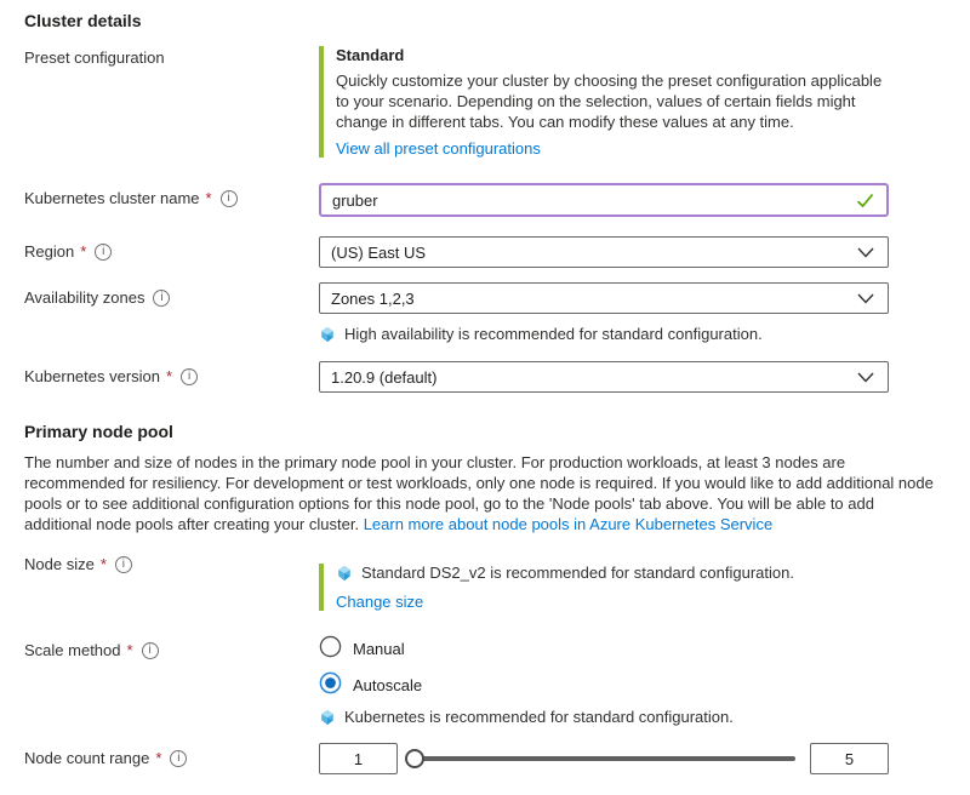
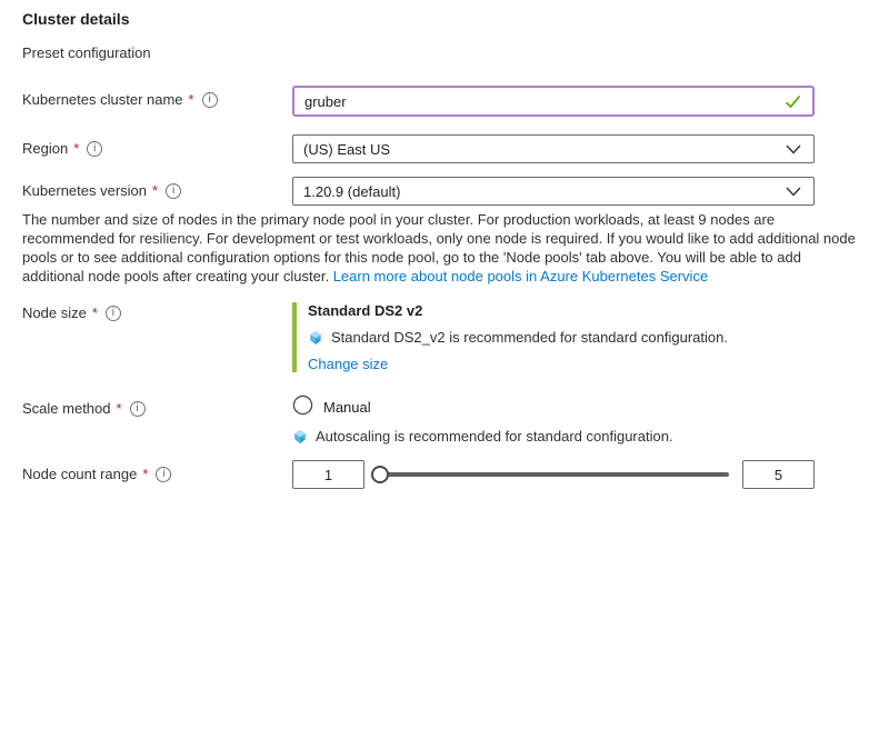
  Cluster details
  Preset configuration
- Standard
- Quickly customize your cluster by choosing the preset configuration applicable to your scenario. Depending on the selection, values of certain fields might change in different tabs. You can modify these values at any time.
- View all preset configurations
  Kubernetes cluster name
  *
  gruber
  Region
  *
  (US) East US
- Availability zones
- Zones 1,2,3
- High availability is recommended for standard configuration.
  Kubernetes version
  *
  1.20.9 (default)
- Primary node pool
- The number and size of nodes in the primary node pool in your cluster. For production workloads, at least 3 nodes are recommended for resiliency. For development or test workloads, only one node is required. If you would like to add additional node pools or to see additional configuration options for this node pool, go to the 'Node pools' tab above. You will be able to add additional node pools after creating your cluster. Learn more about node pools in Azure Kubernetes Service
+ The number and size of nodes in the primary node pool in your cluster. For production workloads, at least 9 nodes are recommended for resiliency. For development or test workloads, only one node is required. If you would like to add additional node pools or to see additional configuration options for this node pool, go to the 'Node pools' tab above. You will be able to add additional node pools after creating your cluster. Learn more about node pools in Azure Kubernetes Service
  Node size
  *
+ Standard DS2 v2
  Standard DS2_v2 is recommended for standard configuration.
  Change size
  Scale method
  *
  Manual
- Autoscale
- Kubernetes is recommended for standard configuration.
+ Autoscaling is recommended for standard configuration.
  Node count range
  *
  1
  5
